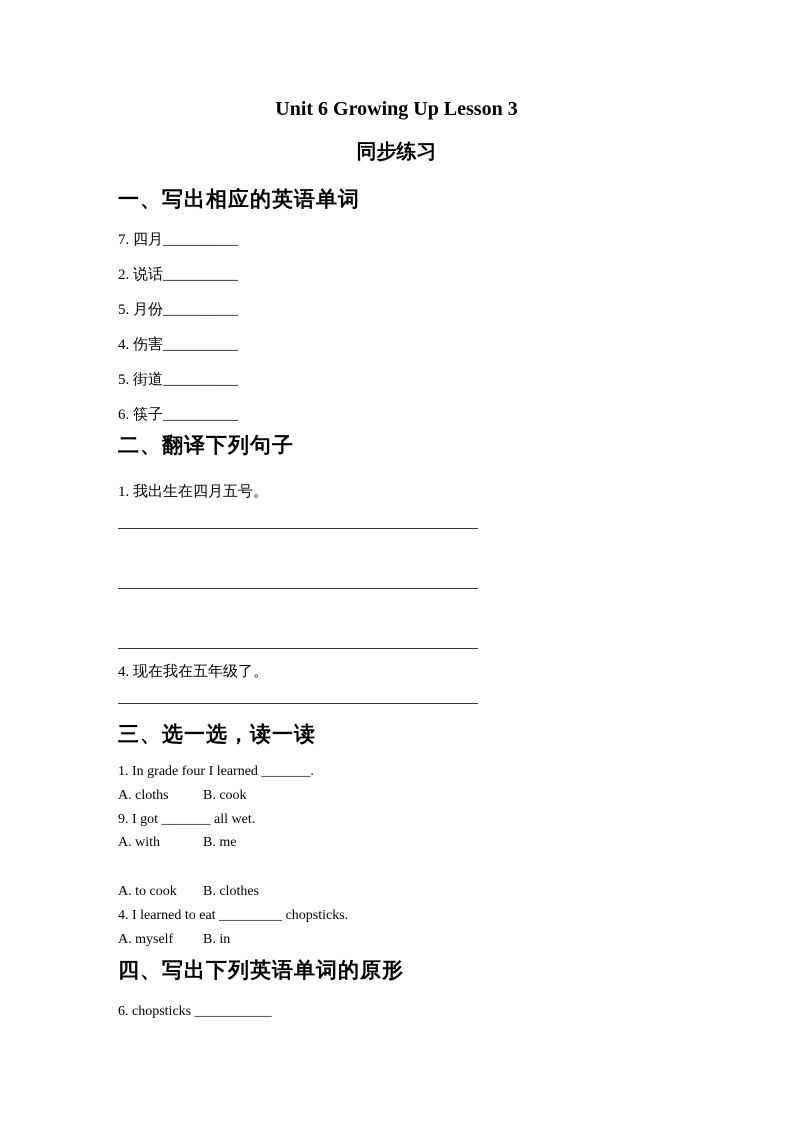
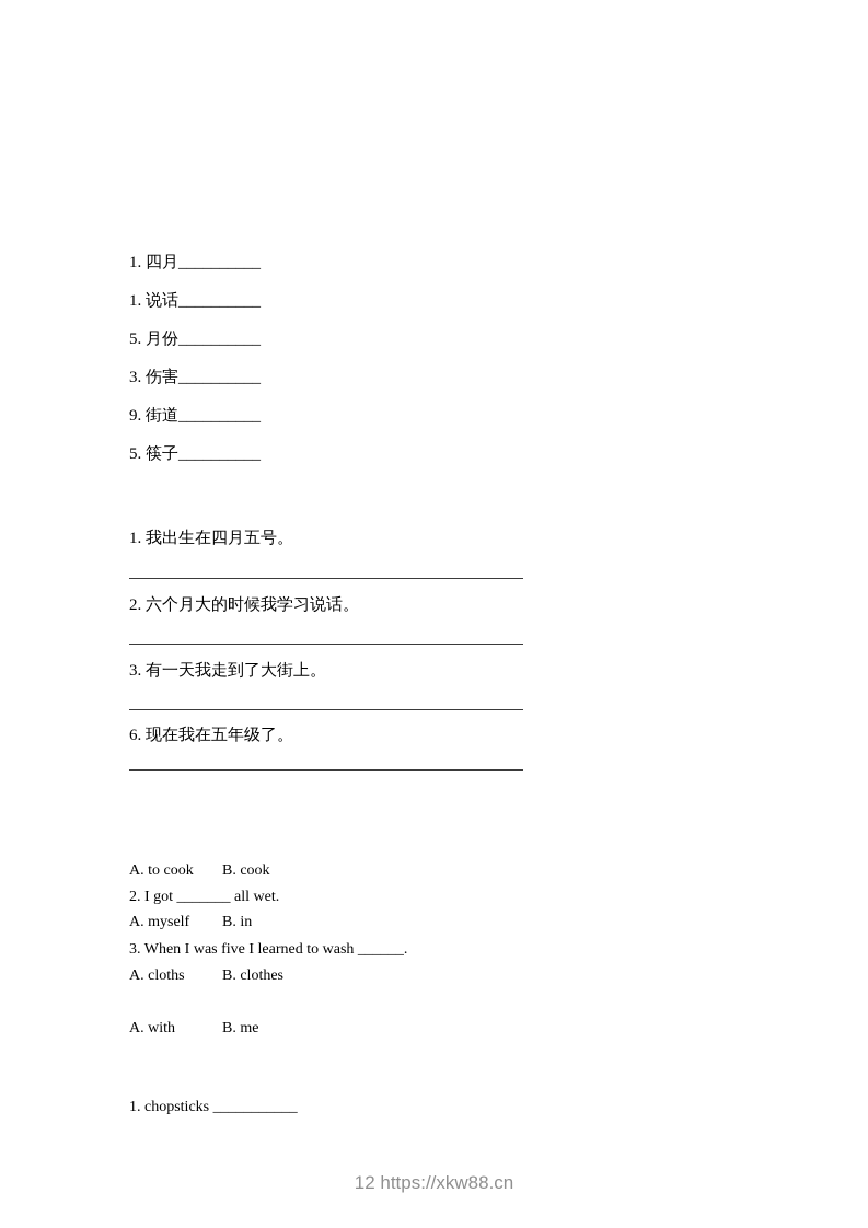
- Unit 6 Growing Up Lesson 3
- 同步练习
- 一、写出相应的英语单词
- 7. 四月__________
+ 1. 四月__________
- 2. 说话__________
+ 1. 说话__________
  5. 月份__________
- 4. 伤害__________
+ 3. 伤害__________
- 5. 街道__________
+ 9. 街道__________
- 6. 筷子__________
+ 5. 筷子__________
- 二、翻译下列句子
  1. 我出生在四月五号。
+ 2. 六个月大的时候我学习说话。
+ 3. 有一天我走到了大街上。
- 4. 现在我在五年级了。
+ 6. 现在我在五年级了。
- 三、选一选，读一读
- 1. In grade four I learned _______.
- A. cloths
+ A. to cook
  B. cook
- 9. I got _______ all wet.
+ 2. I got _______ all wet.
- A. with
+ A. myself
- B. me
+ B. in
+ 3. When I was five I learned to wash ______.
- A. to cook
+ A. cloths
  B. clothes
- 4. I learned to eat _________ chopsticks.
- A. myself
+ A. with
- B. in
+ B. me
- 四、写出下列英语单词的原形
- 6. chopsticks ___________
+ 1. chopsticks ___________
+ 12 https://xkw88.cn
